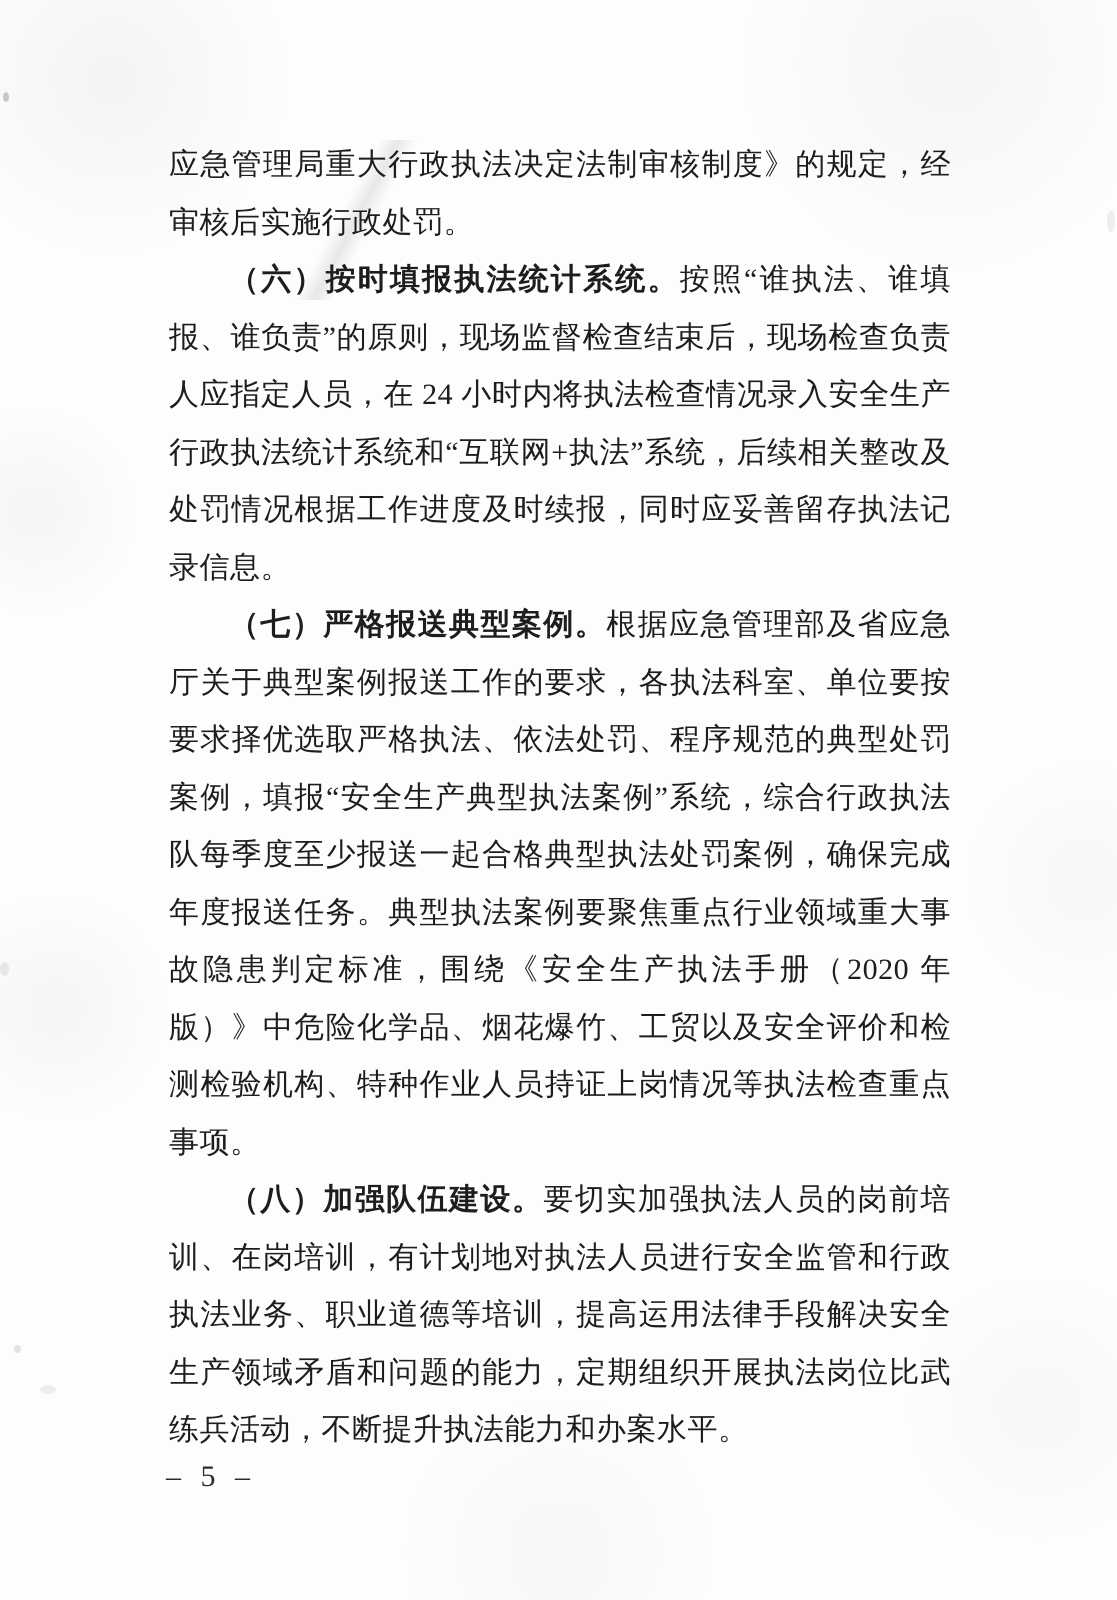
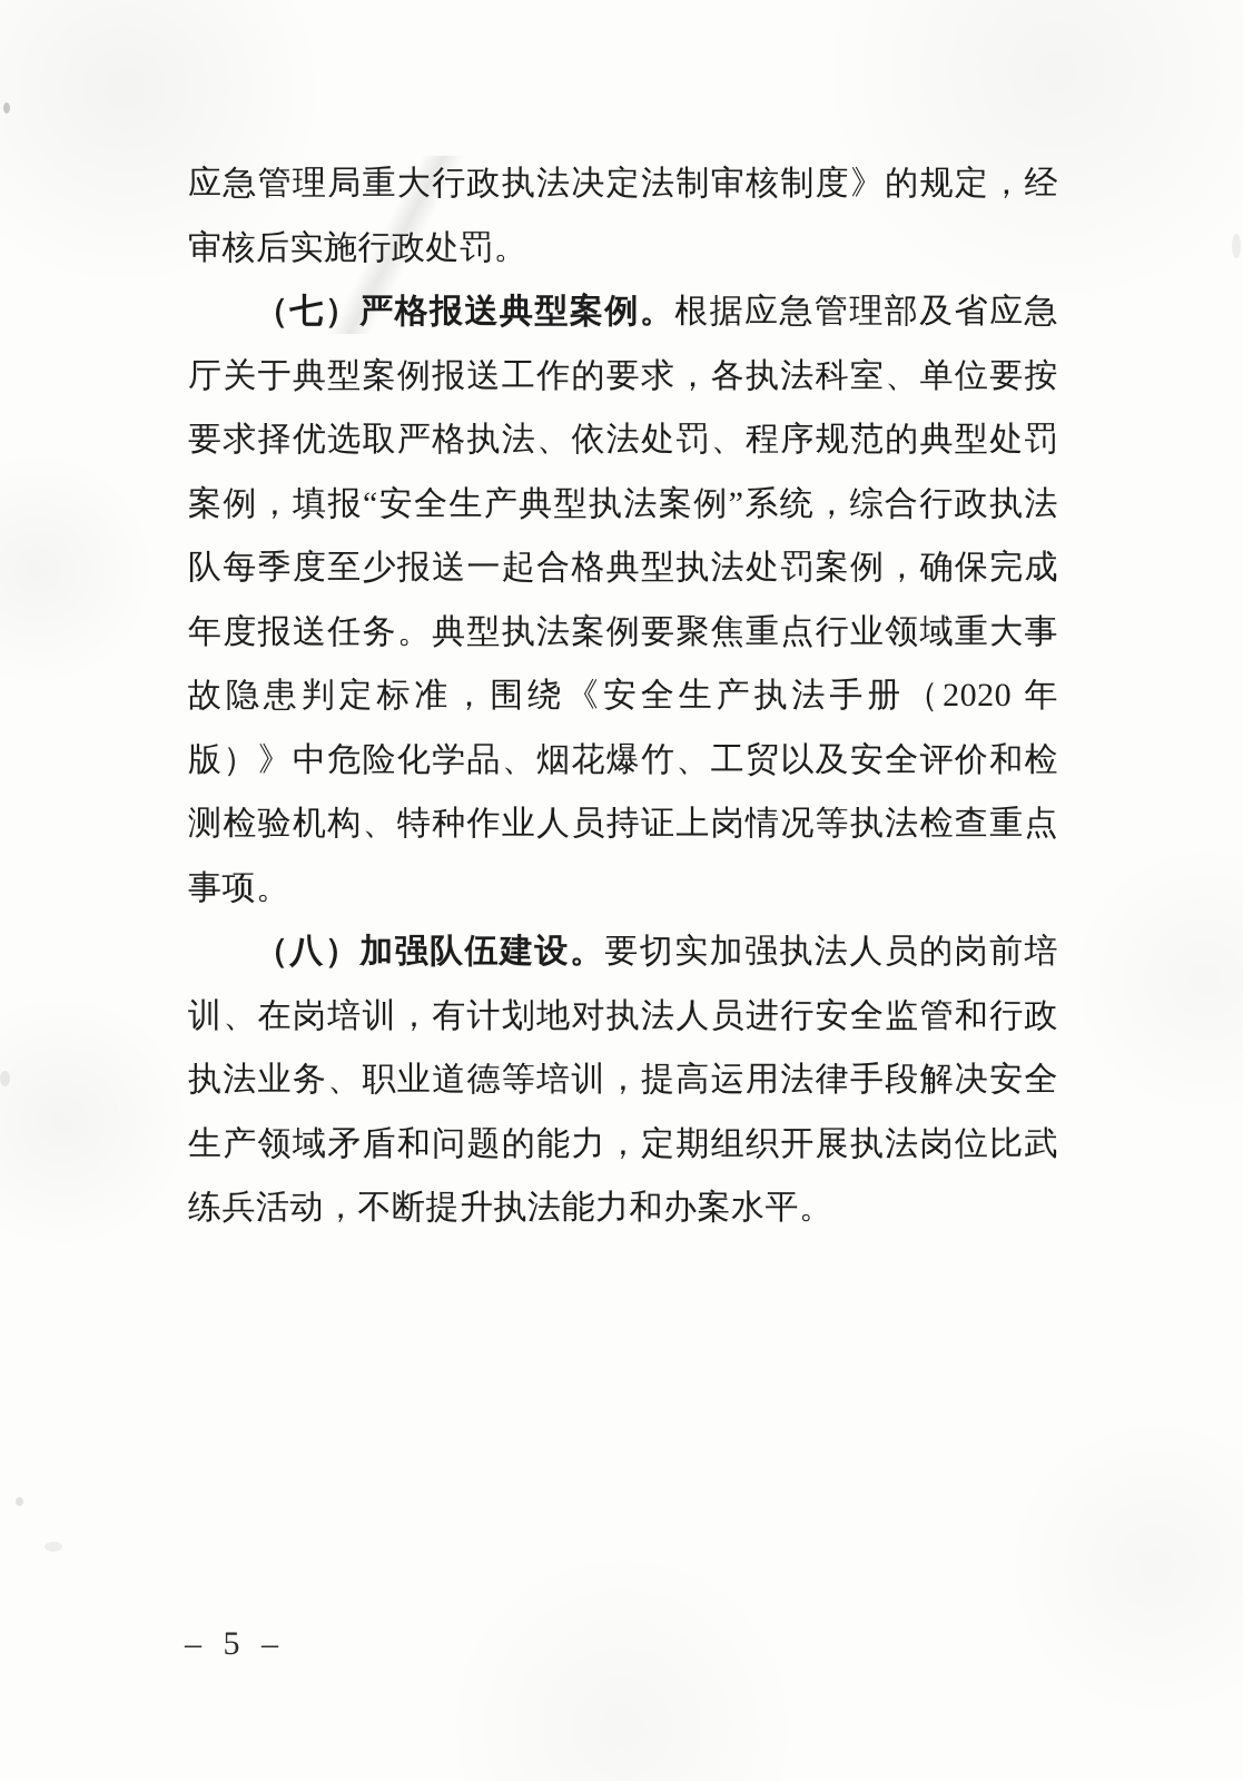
  应急管理局重大行政执法决定法制审核制度》的规定，经审核后实施行政处罚。
- （六）按时填报执法统计系统。按照“谁执法、谁填报、谁负责”的原则，现场监督检查结束后，现场检查负责人应指定人员，在 24 小时内将执法检查情况录入安全生产行政执法统计系统和“互联网+执法”系统，后续相关整改及处罚情况根据工作进度及时续报，同时应妥善留存执法记录信息。
  （七）严格报送典型案例。根据应急管理部及省应急厅关于典型案例报送工作的要求，各执法科室、单位要按要求择优选取严格执法、依法处罚、程序规范的典型处罚案例，填报“安全生产典型执法案例”系统，综合行政执法队每季度至少报送一起合格典型执法处罚案例，确保完成年度报送任务。典型执法案例要聚焦重点行业领域重大事故隐患判定标准，围绕《安全生产执法手册（2020 年版）》中危险化学品、烟花爆竹、工贸以及安全评价和检测检验机构、特种作业人员持证上岗情况等执法检查重点事项。
  （八）加强队伍建设。要切实加强执法人员的岗前培训、在岗培训，有计划地对执法人员进行安全监管和行政执法业务、职业道德等培训，提高运用法律手段解决安全生产领域矛盾和问题的能力，定期组织开展执法岗位比武练兵活动，不断提升执法能力和办案水平。
  – 5 –
